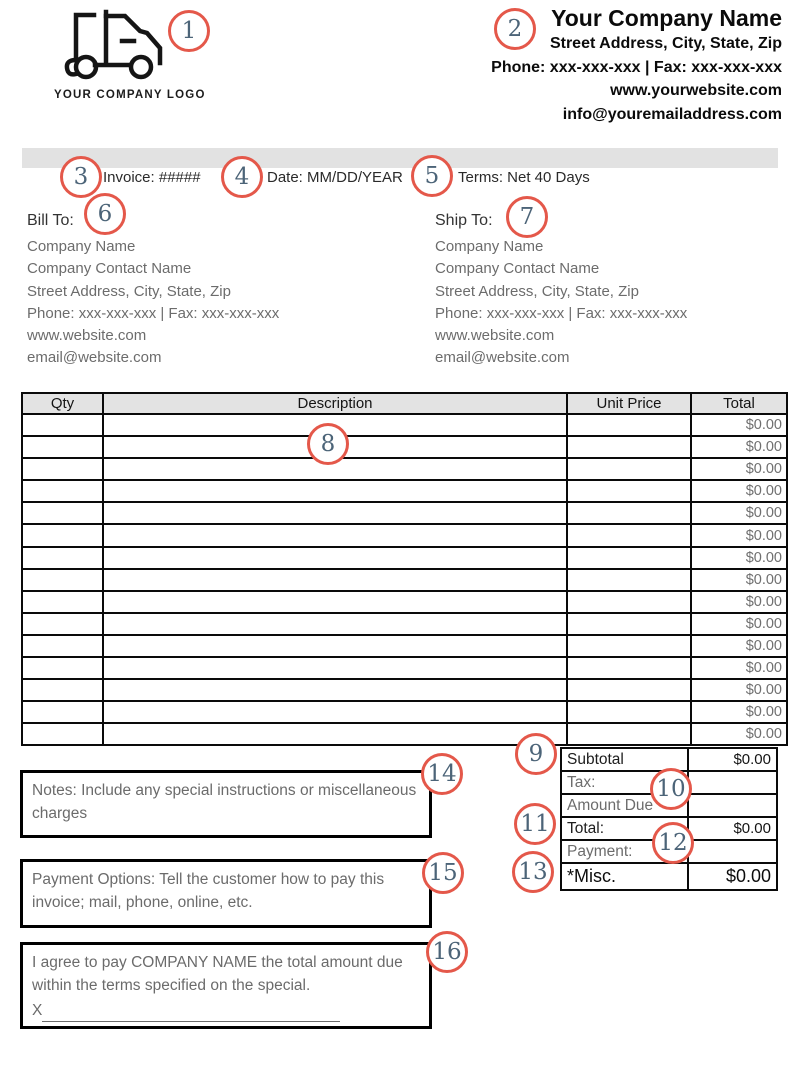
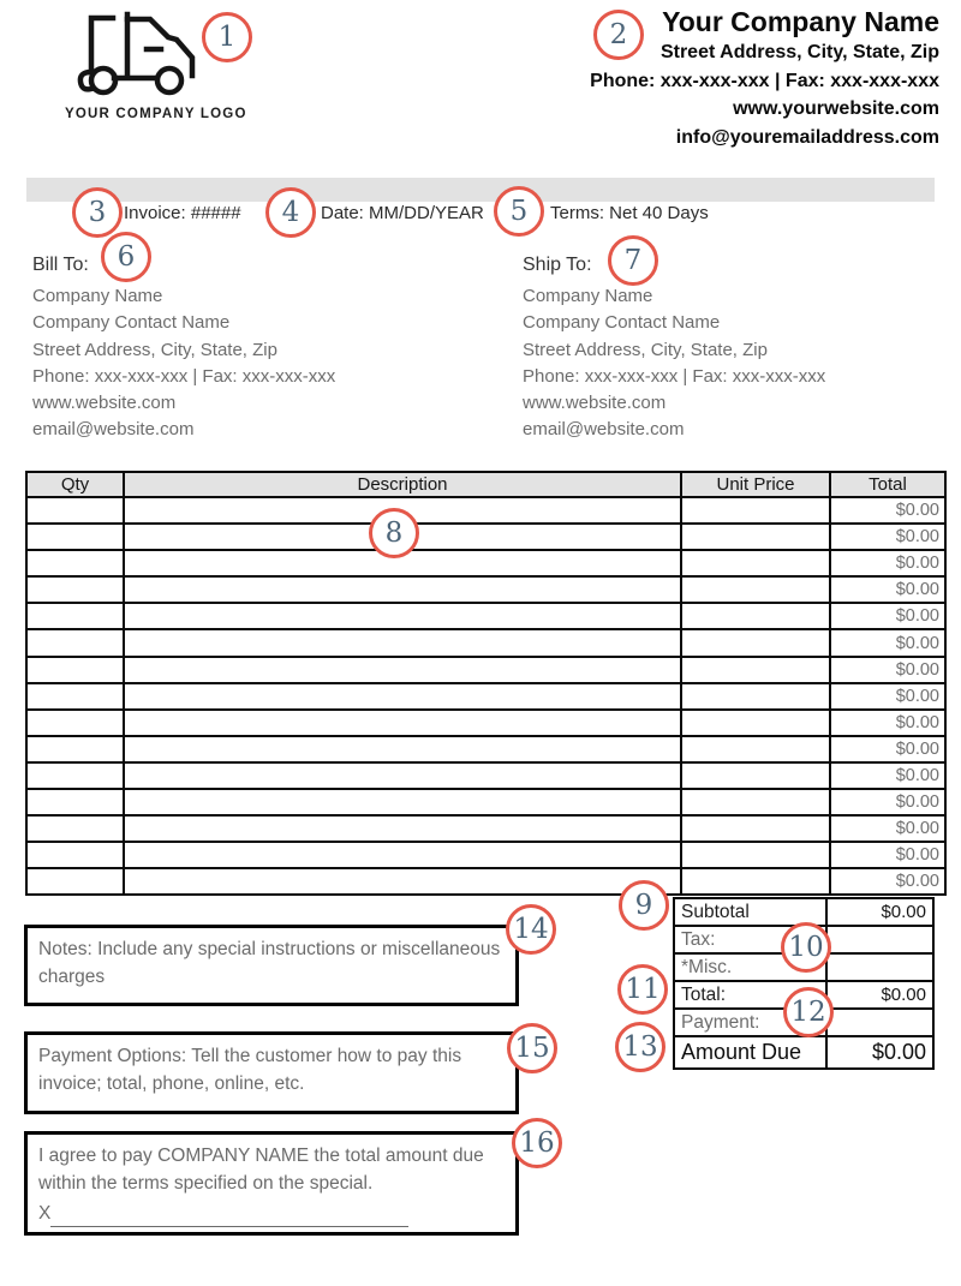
  YOUR COMPANY LOGO
  Your Company Name
  Street Address, City, State, Zip
  Phone: xxx-xxx-xxx | Fax: xxx-xxx-xxx
  www.yourwebsite.com
  info@youremailaddress.com
  Invoice: #####
  Date: MM/DD/YEAR
  Terms: Net 40 Days
  Bill To:
  Company Name
  Company Contact Name
  Street Address, City, State, Zip
  Phone: xxx-xxx-xxx | Fax: xxx-xxx-xxx
  www.website.com
  email@website.com
  Ship To:
  Company Name
  Company Contact Name
  Street Address, City, State, Zip
  Phone: xxx-xxx-xxx | Fax: xxx-xxx-xxx
  www.website.com
  email@website.com
  Qty	Description	Unit Price	Total
  			$0.00
  			$0.00
  			$0.00
  			$0.00
  			$0.00
  			$0.00
  			$0.00
  			$0.00
  			$0.00
  			$0.00
  			$0.00
  			$0.00
  			$0.00
  			$0.00
  			$0.00
  Subtotal
  $0.00
  Tax:
- Amount Due
+ *Misc.
  Total:
  $0.00
  Payment:
- *Misc.
+ Amount Due
  $0.00
  Notes: Include any special instructions or miscellaneous charges
- Payment Options: Tell the customer how to pay this invoice; mail, phone, online, etc.
+ Payment Options: Tell the customer how to pay this invoice; total, phone, online, etc.
  I agree to pay COMPANY NAME the total amount due within the terms specified on the special.
  X
  1
  2
  3
  4
  5
  6
  7
  8
  9
  10
  11
  12
  13
  14
  15
  16
